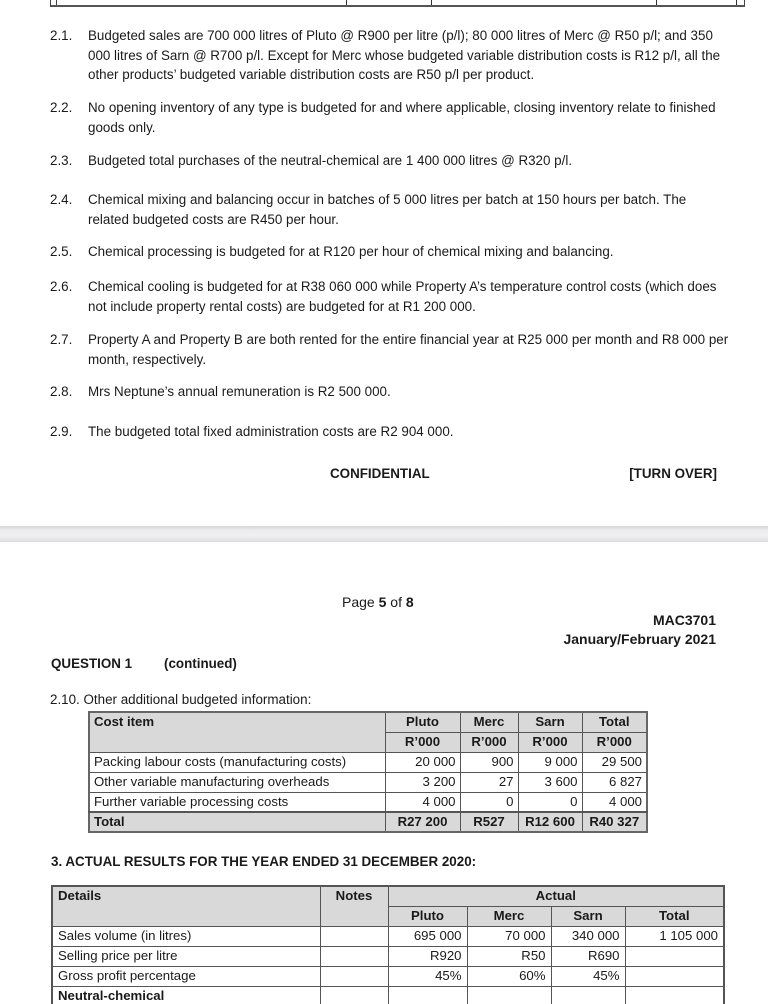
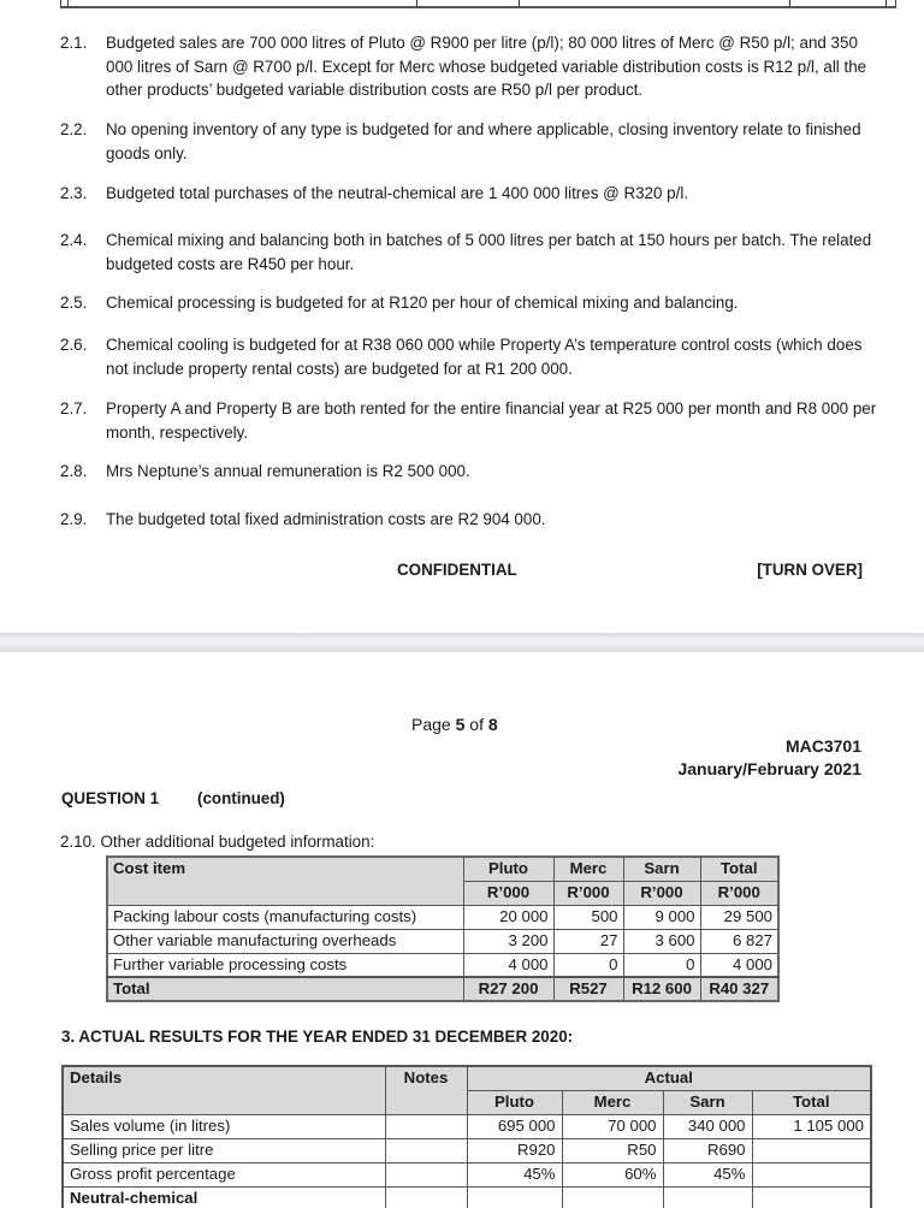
  2.1.
  Budgeted sales are 700 000 litres of Pluto @ R900 per litre (p/l); 80 000 litres of Merc @ R50 p/l; and 350 000 litres of Sarn @ R700 p/l. Except for Merc whose budgeted variable distribution costs is R12 p/l, all the other products’ budgeted variable distribution costs are R50 p/l per product.
  2.2.
  No opening inventory of any type is budgeted for and where applicable, closing inventory relate to finished goods only.
  2.3.
  Budgeted total purchases of the neutral-chemical are 1 400 000 litres @ R320 p/l.
  2.4.
- Chemical mixing and balancing occur in batches of 5 000 litres per batch at 150 hours per batch. The related budgeted costs are R450 per hour.
+ Chemical mixing and balancing both in batches of 5 000 litres per batch at 150 hours per batch. The related budgeted costs are R450 per hour.
  2.5.
  Chemical processing is budgeted for at R120 per hour of chemical mixing and balancing.
  2.6.
  Chemical cooling is budgeted for at R38 060 000 while Property A’s temperature control costs (which does not include property rental costs) are budgeted for at R1 200 000.
  2.7.
  Property A and Property B are both rented for the entire financial year at R25 000 per month and R8 000 per month, respectively.
  2.8.
  Mrs Neptune’s annual remuneration is R2 500 000.
  2.9.
  The budgeted total fixed administration costs are R2 904 000.
  CONFIDENTIAL
  [TURN OVER]
  Page 5 of 8
  MAC3701
  January/February 2021
  QUESTION 1
  (continued)
  2.10. Other additional budgeted information:
  Cost item	Pluto	Merc	Sarn	Total
  R’000	R’000	R’000	R’000
- Packing labour costs (manufacturing costs)	20 000	900	9 000	29 500
+ Packing labour costs (manufacturing costs)	20 000	500	9 000	29 500
  Other variable manufacturing overheads	3 200	27	3 600	6 827
  Further variable processing costs	4 000	0	0	4 000
  Total	R27 200	R527	R12 600	R40 327
  3. ACTUAL RESULTS FOR THE YEAR ENDED 31 DECEMBER 2020:
  Details	Notes	Actual
  Pluto	Merc	Sarn	Total
  Sales volume (in litres)		695 000	70 000	340 000	1 105 000
  Selling price per litre		R920	R50	R690
  Gross profit percentage		45%	60%	45%
  Neutral-chemical
